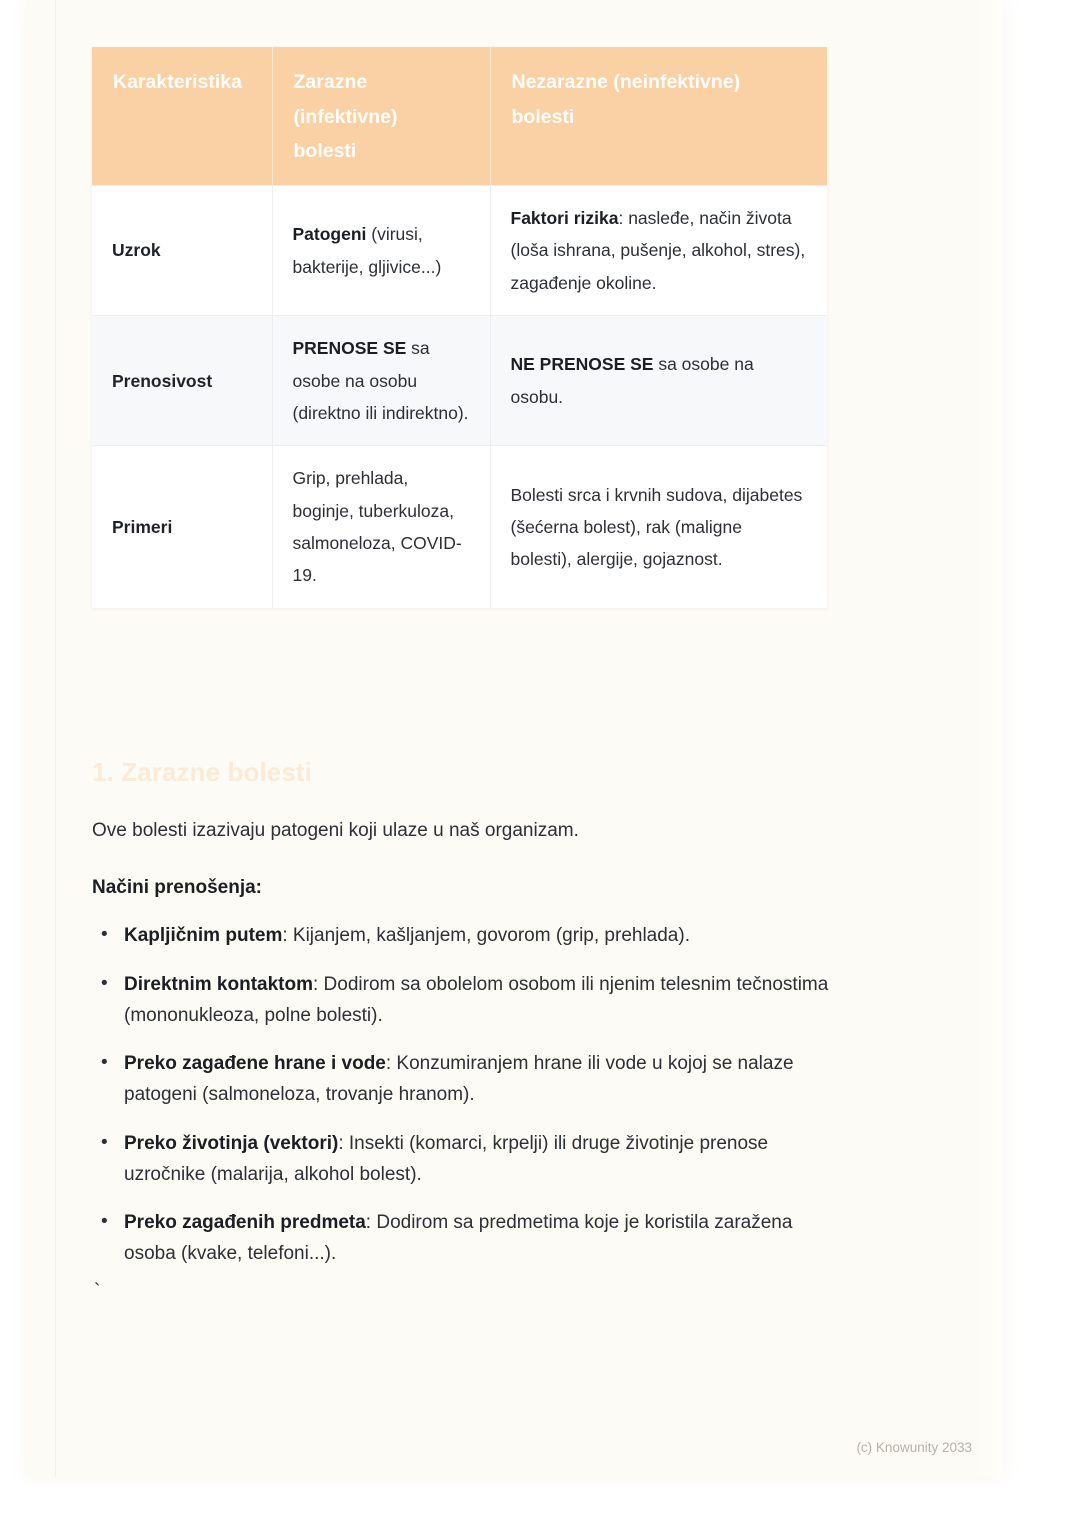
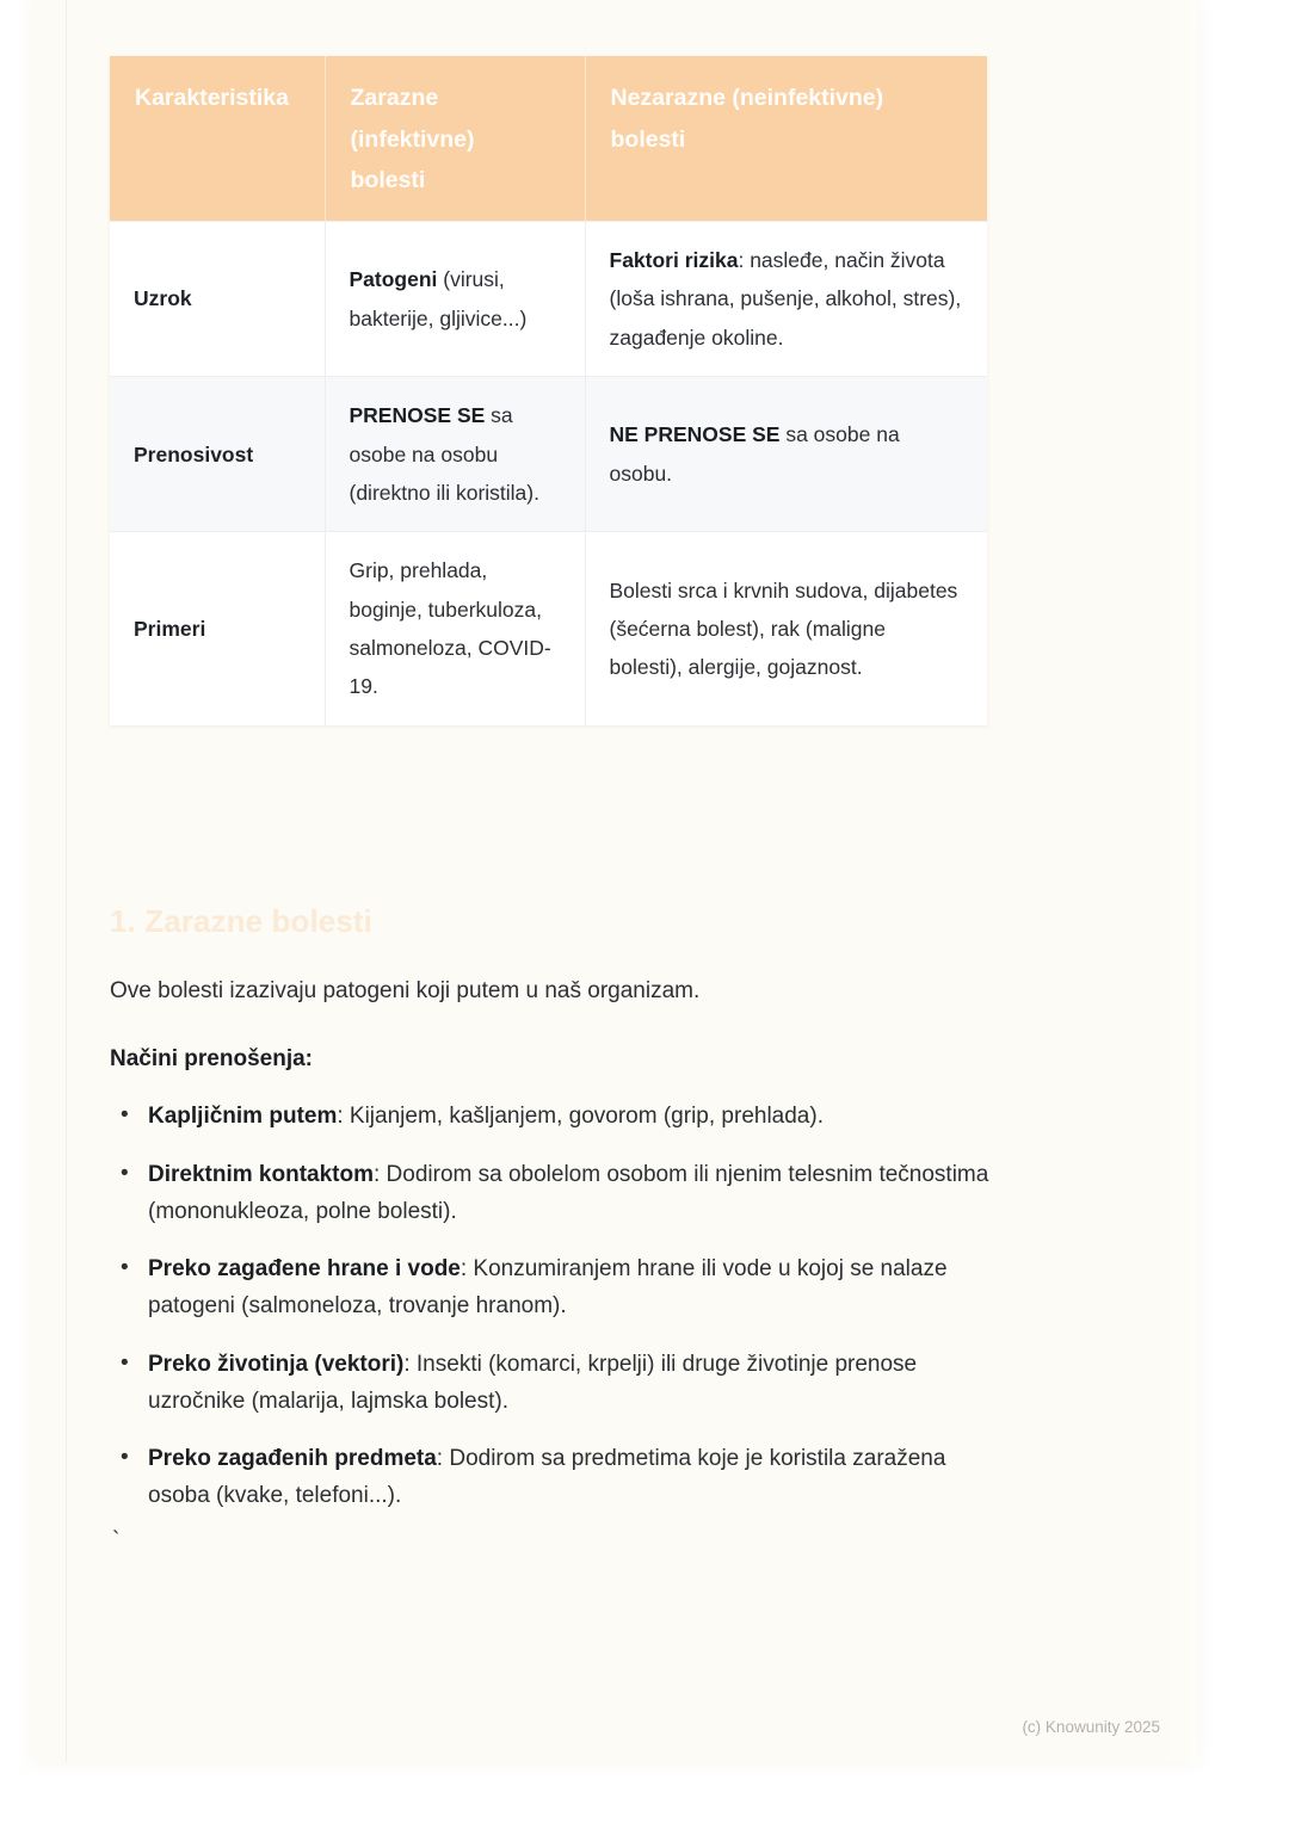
  Karakteristika	Zarazne (infektivne) bolesti	Nezarazne (neinfektivne) bolesti
  Uzrok	Patogeni (virusi, bakterije, gljivice...)	Faktori rizika: nasleđe, način života (loša ishrana, pušenje, alkohol, stres), zagađenje okoline.
- Prenosivost	PRENOSE SE sa osobe na osobu (direktno ili indirektno).	NE PRENOSE SE sa osobe na osobu.
+ Prenosivost	PRENOSE SE sa osobe na osobu (direktno ili koristila).	NE PRENOSE SE sa osobe na osobu.
  Primeri	Grip, prehlada, boginje, tuberkuloza, salmoneloza, COVID-19.	Bolesti srca i krvnih sudova, dijabetes (šećerna bolest), rak (maligne bolesti), alergije, gojaznost.
  1. Zarazne bolesti
- Ove bolesti izazivaju patogeni koji ulaze u naš organizam.
+ Ove bolesti izazivaju patogeni koji putem u naš organizam.
  Načini prenošenja:
  Kapljičnim putem: Kijanjem, kašljanjem, govorom (grip, prehlada).
  Direktnim kontaktom: Dodirom sa obolelom osobom ili njenim telesnim tečnostima (mononukleoza, polne bolesti).
  Preko zagađene hrane i vode: Konzumiranjem hrane ili vode u kojoj se nalaze patogeni (salmoneloza, trovanje hranom).
- Preko životinja (vektori): Insekti (komarci, krpelji) ili druge životinje prenose uzročnike (malarija, alkohol bolest).
+ Preko životinja (vektori): Insekti (komarci, krpelji) ili druge životinje prenose uzročnike (malarija, lajmska bolest).
  Preko zagađenih predmeta: Dodirom sa predmetima koje je koristila zaražena osoba (kvake, telefoni...).
  `
- (c) Knowunity 2033
+ (c) Knowunity 2025
